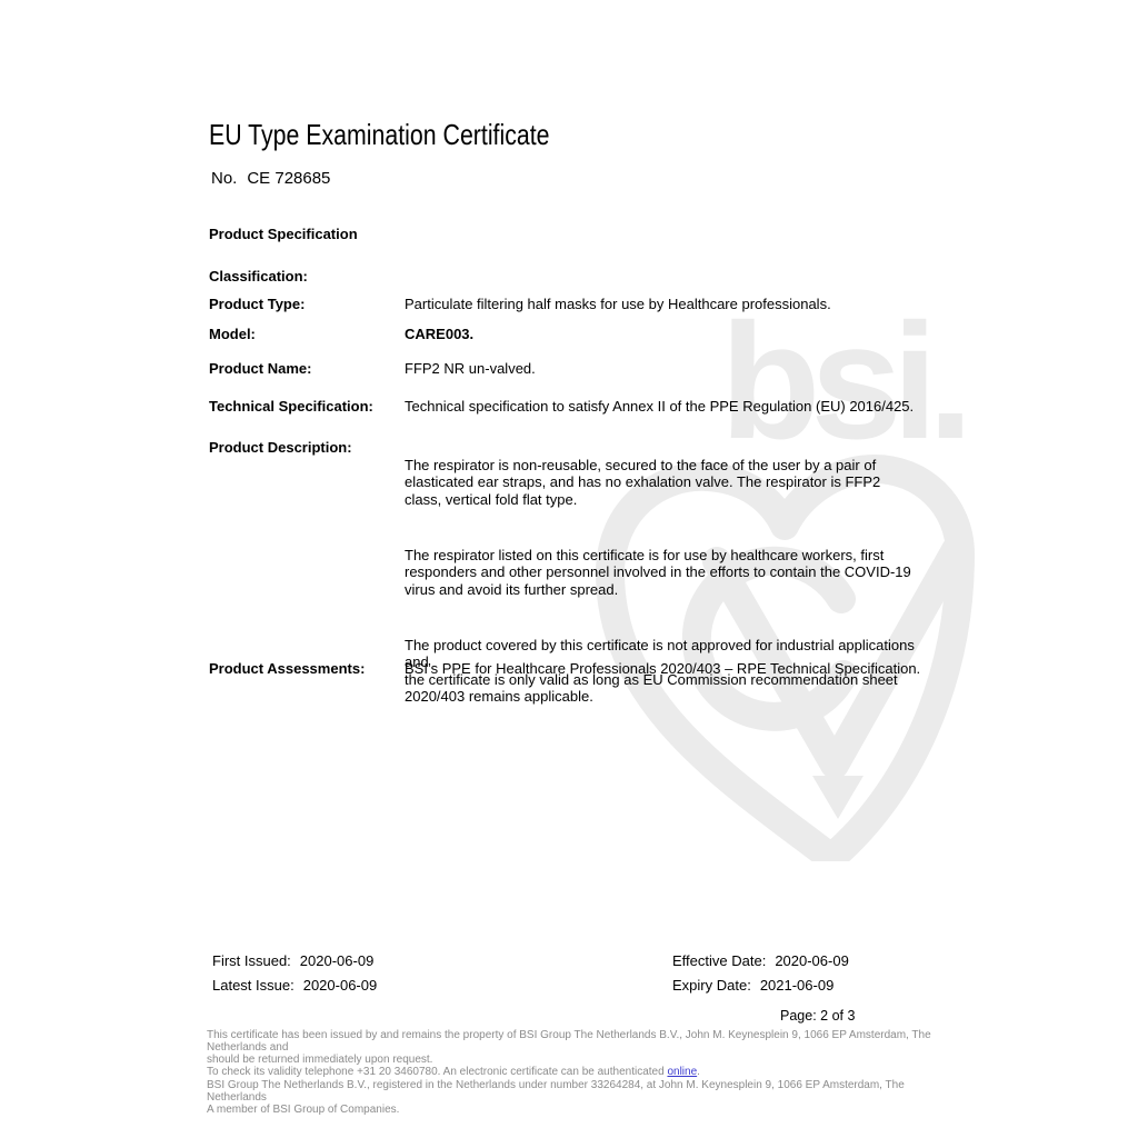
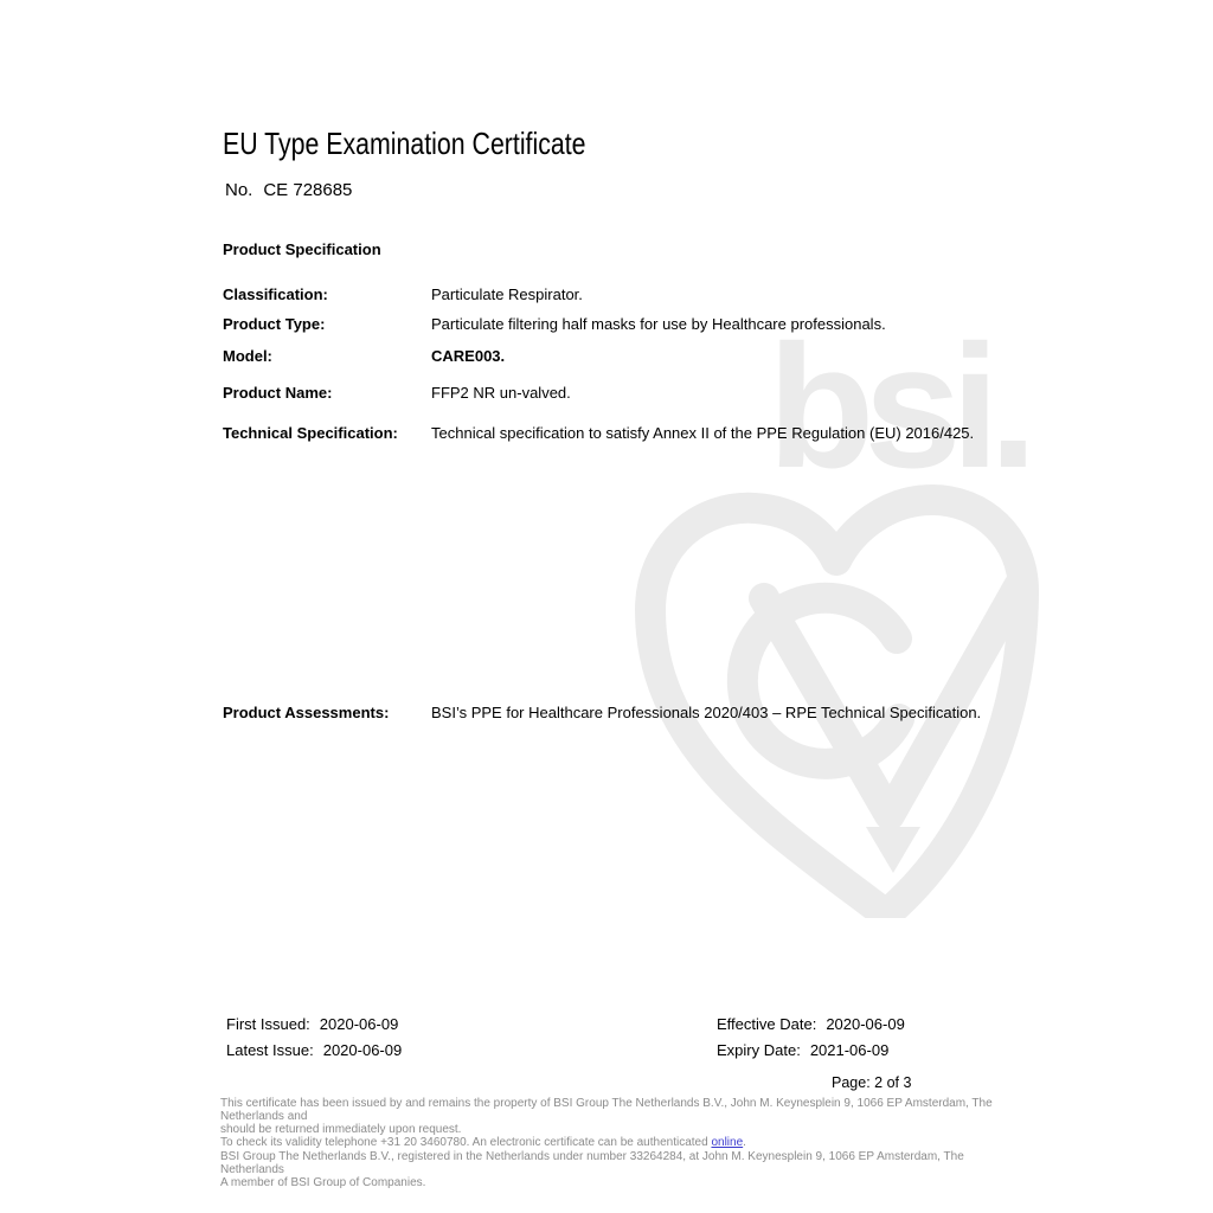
  bsi.
  EU Type Examination Certificate
  No.
  CE 728685
  Product Specification
  Classification:
+ Particulate Respirator.
  Product Type:
  Particulate filtering half masks for use by Healthcare professionals.
  Model:
  CARE003.
  Product Name:
  FFP2 NR un-valved.
  Technical Specification:
  Technical specification to satisfy Annex II of the PPE Regulation (EU) 2016/425.
- Product Description:
- The respirator is non-reusable, secured to the face of the user by a pair of
- elasticated ear straps, and has no exhalation valve. The respirator is FFP2
- class, vertical fold flat type.
- The respirator listed on this certificate is for use by healthcare workers, first
- responders and other personnel involved in the efforts to contain the COVID-19
- virus and avoid its further spread.
- The product covered by this certificate is not approved for industrial applications and
- the certificate is only valid as long as EU Commission recommendation sheet
- 2020/403 remains applicable.
  Product Assessments:
  BSI’s PPE for Healthcare Professionals 2020/403 – RPE Technical Specification.
  First Issued:
  2020-06-09
  Latest Issue:
  2020-06-09
  Effective Date:
  2020-06-09
  Expiry Date:
  2021-06-09
  Page: 2 of 3
  This certificate has been issued by and remains the property of BSI Group The Netherlands B.V., John M. Keynesplein 9, 1066 EP Amsterdam, The Netherlands and
  should be returned immediately upon request.
  To check its validity telephone +31 20 3460780. An electronic certificate can be authenticated online.
  BSI Group The Netherlands B.V., registered in the Netherlands under number 33264284, at John M. Keynesplein 9, 1066 EP Amsterdam, The Netherlands
  A member of BSI Group of Companies.
